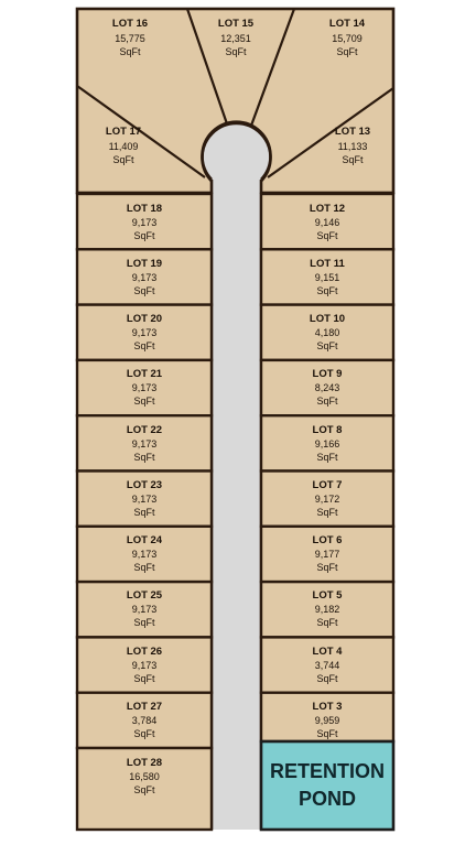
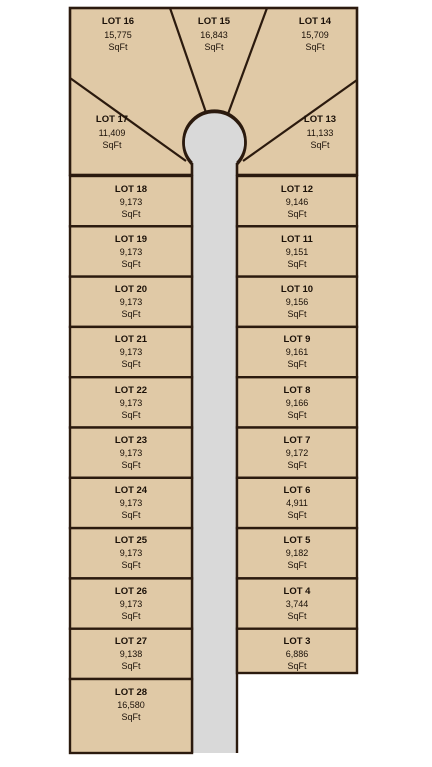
  LOT 16
  15,775
  SqFt
  LOT 15
- 12,351
+ 16,843
  SqFt
  LOT 14
  15,709
  SqFt
  LOT 17
  11,409
  SqFt
  LOT 13
  11,133
  SqFt
  LOT 18
  9,173
  SqFt
  LOT 19
  9,173
  SqFt
  LOT 20
  9,173
  SqFt
  LOT 21
  9,173
  SqFt
  LOT 22
  9,173
  SqFt
  LOT 23
  9,173
  SqFt
  LOT 24
  9,173
  SqFt
  LOT 25
  9,173
  SqFt
  LOT 26
  9,173
  SqFt
  LOT 27
- 3,784
+ 9,138
  SqFt
  LOT 28
  16,580
  SqFt
  LOT 12
  9,146
  SqFt
  LOT 11
  9,151
  SqFt
  LOT 10
- 4,180
+ 9,156
  SqFt
  LOT 9
- 8,243
+ 9,161
  SqFt
  LOT 8
  9,166
  SqFt
  LOT 7
  9,172
  SqFt
  LOT 6
- 9,177
+ 4,911
  SqFt
  LOT 5
  9,182
  SqFt
  LOT 4
  3,744
  SqFt
  LOT 3
- 9,959
+ 6,886
  SqFt
- RETENTION
- POND
